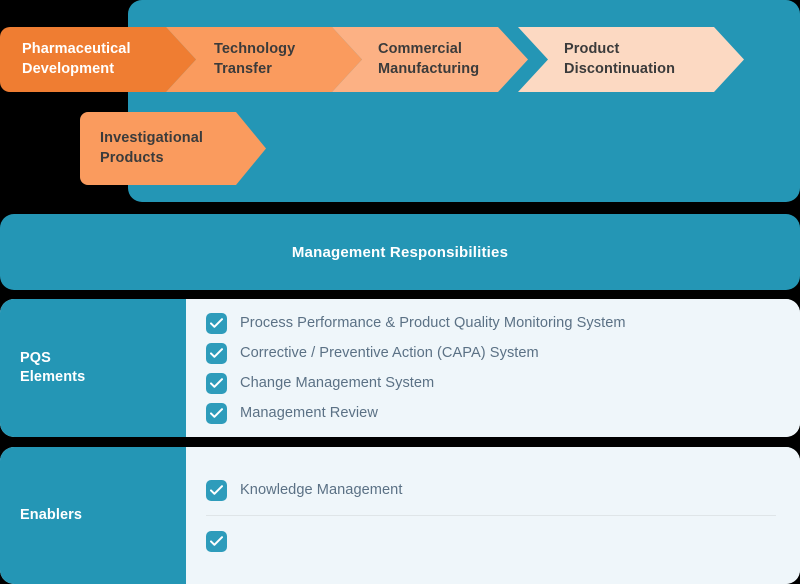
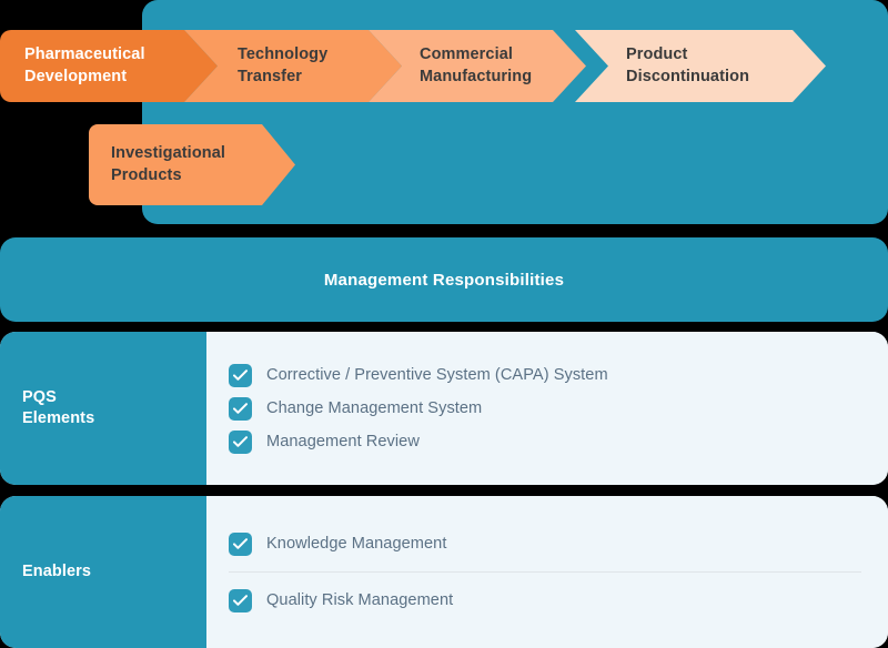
  Pharmaceutical
  Development
  Technology
  Transfer
  Commercial
  Manufacturing
  Product
  Discontinuation
  Investigational
  Products
  Management Responsibilities
  PQS
  Elements
- Process Performance & Product Quality Monitoring System
- Corrective / Preventive Action (CAPA) System
+ Corrective / Preventive System (CAPA) System
  Change Management System
  Management Review
  Enablers
  Knowledge Management
+ Quality Risk Management
